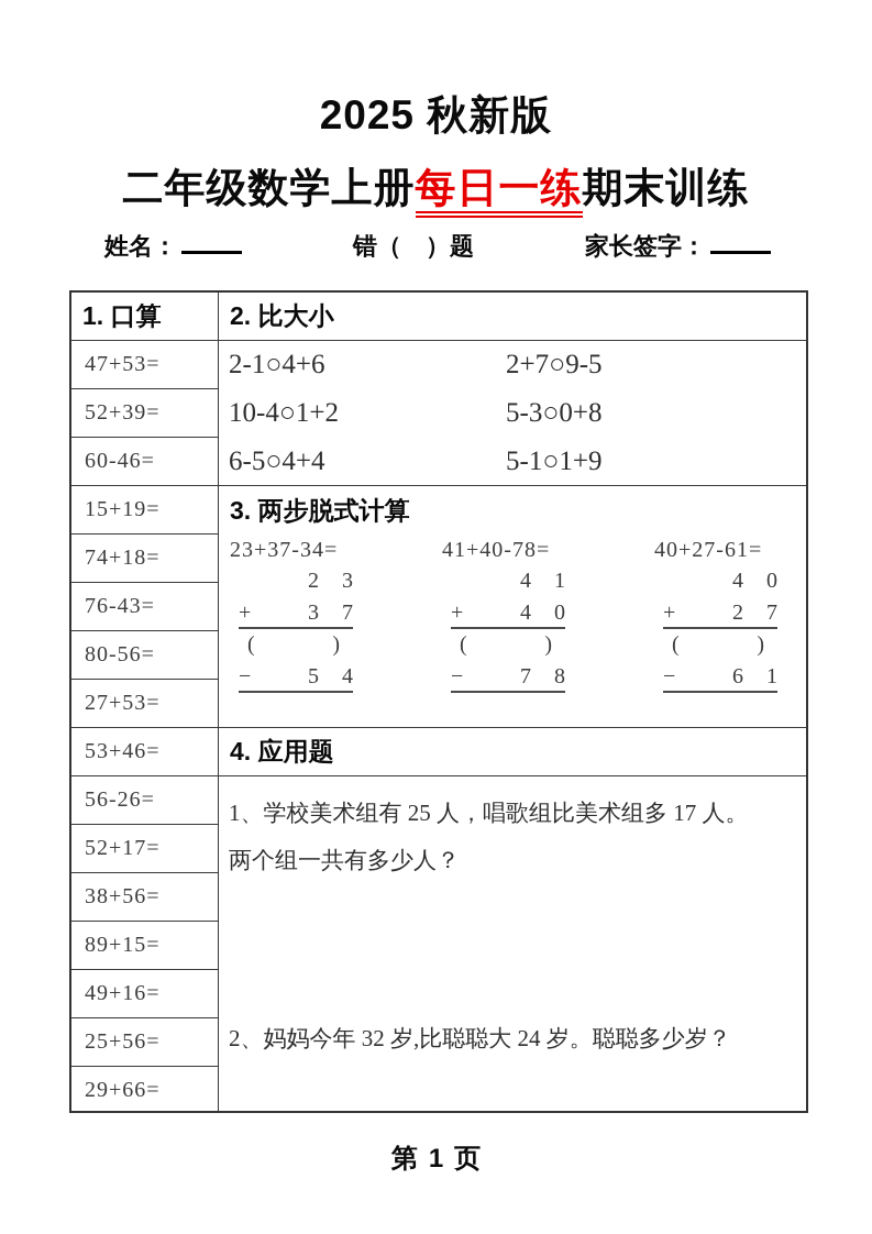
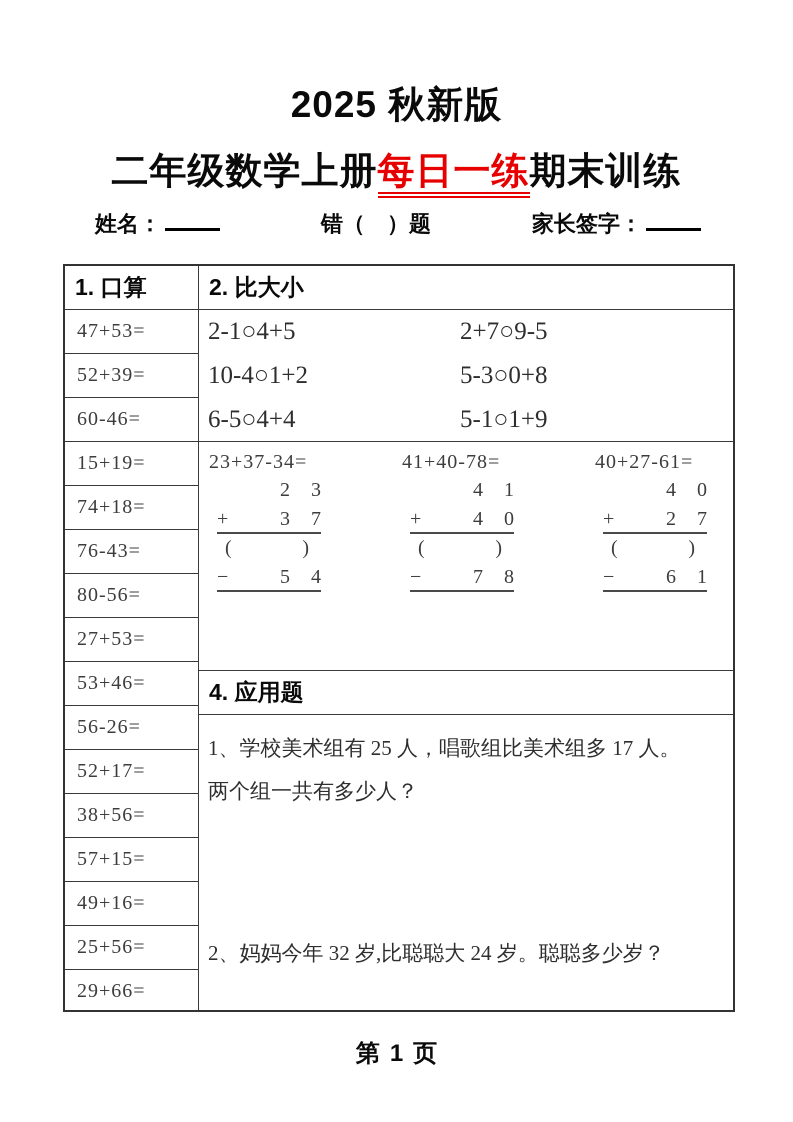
  2025 秋新版
  二年级数学上册每日一练期末训练
  姓名：
  错（ ）题
  家长签字：
  1. 口算
  47+53=
  52+39=
  60-46=
  15+19=
  74+18=
  76-43=
  80-56=
  27+53=
  53+46=
  56-26=
  52+17=
  38+56=
- 89+15=
+ 57+15=
  49+16=
  25+56=
  29+66=
  2. 比大小
- 2-1○4+6
+ 2-1○4+5
  2+7○9-5
  10-4○1+2
  5-3○0+8
  6-5○4+4
  5-1○1+9
- 3. 两步脱式计算
  23+37-34=
  2 3
  +
  3 7
  (
  )
  −
  5 4
  41+40-78=
  4 1
  +
  4 0
  (
  )
  −
  7 8
  40+27-61=
  4 0
  +
  2 7
  (
  )
  −
  6 1
  4. 应用题
  1、学校美术组有 25 人，唱歌组比美术组多 17 人。
  两个组一共有多少人？
  2、妈妈今年 32 岁,比聪聪大 24 岁。聪聪多少岁？
  第 1 页
